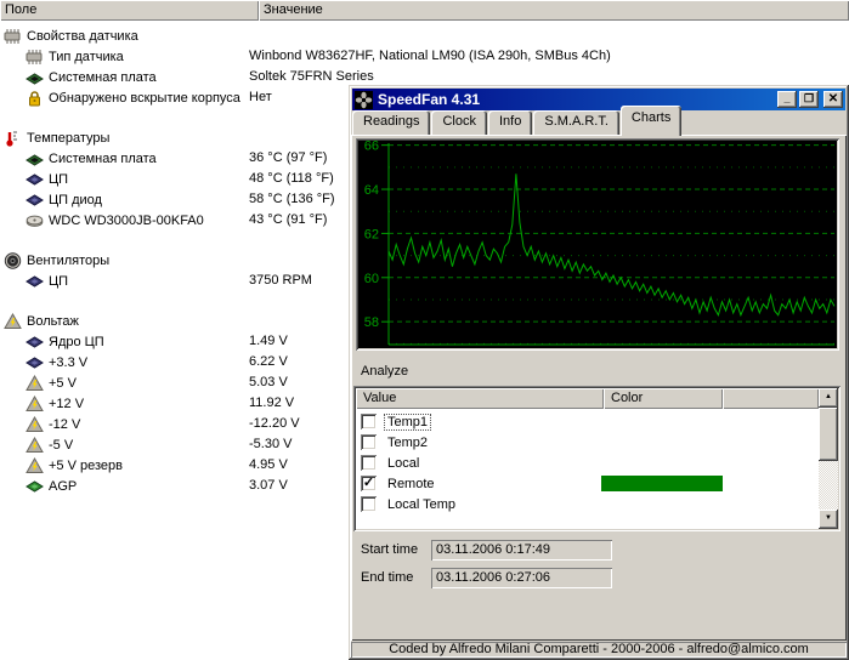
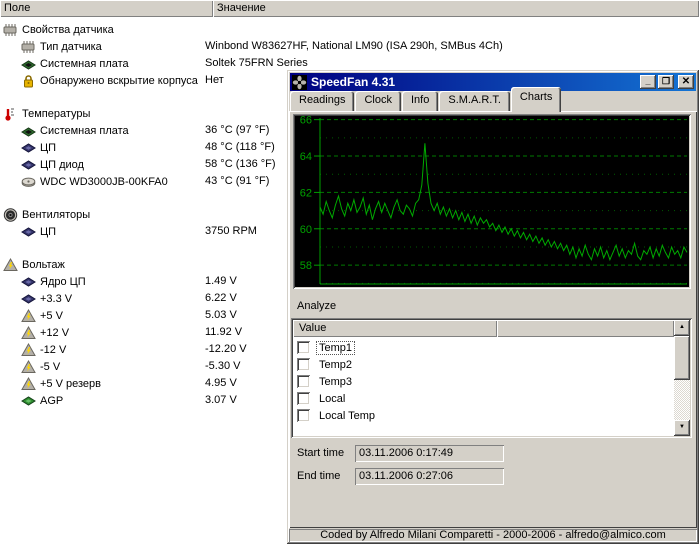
  Поле
  Значение
  Свойства датчика
  Тип датчика
  Winbond W83627HF, National LM90 (ISA 290h, SMBus 4Ch)
  Системная плата
  Soltek 75FRN Series
  Обнаружено вскрытие корпуса
  Нет
  Температуры
  Системная плата
  36 °C (97 °F)
  ЦП
  48 °C (118 °F)
  ЦП диод
  58 °C (136 °F)
  WDC WD3000JB-00KFA0
  43 °C (91 °F)
  Вентиляторы
  ЦП
  3750 RPM
  Вольтаж
  Ядро ЦП
  1.49 V
  +3.3 V
  6.22 V
  +5 V
  5.03 V
  +12 V
  11.92 V
  -12 V
  -12.20 V
  -5 V
  -5.30 V
  +5 V резерв
  4.95 V
  AGP
  3.07 V
  SpeedFan 4.31
  _
  ❐
  ✕
  Readings
  Clock
  Info
  S.M.A.R.T.
  Charts
  58
  60
  62
  64
  66
  Analyze
  Value
- Color
  Temp1
  Temp2
+ Temp3
  Local
- ✓
- Remote
  Local Temp
  Start time
  03.11.2006 0:17:49
  End time
  03.11.2006 0:27:06
  Coded by Alfredo Milani Comparetti - 2000-2006 - alfredo@almico.com
